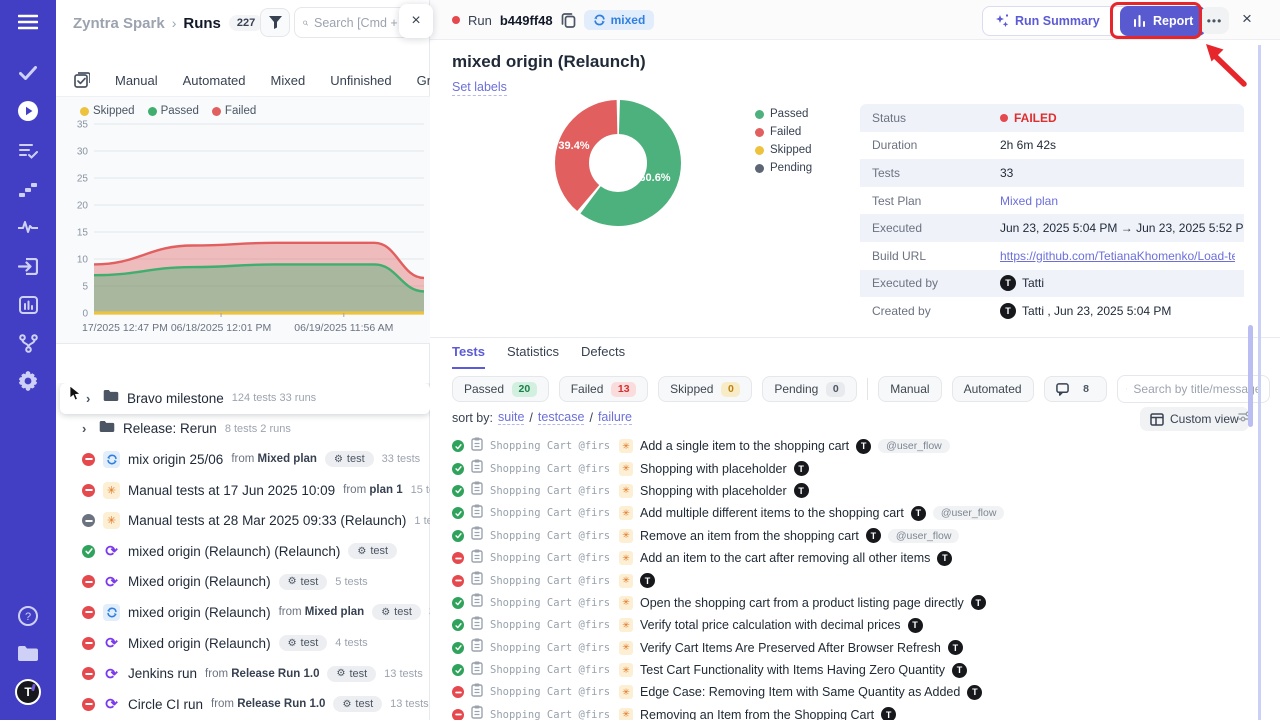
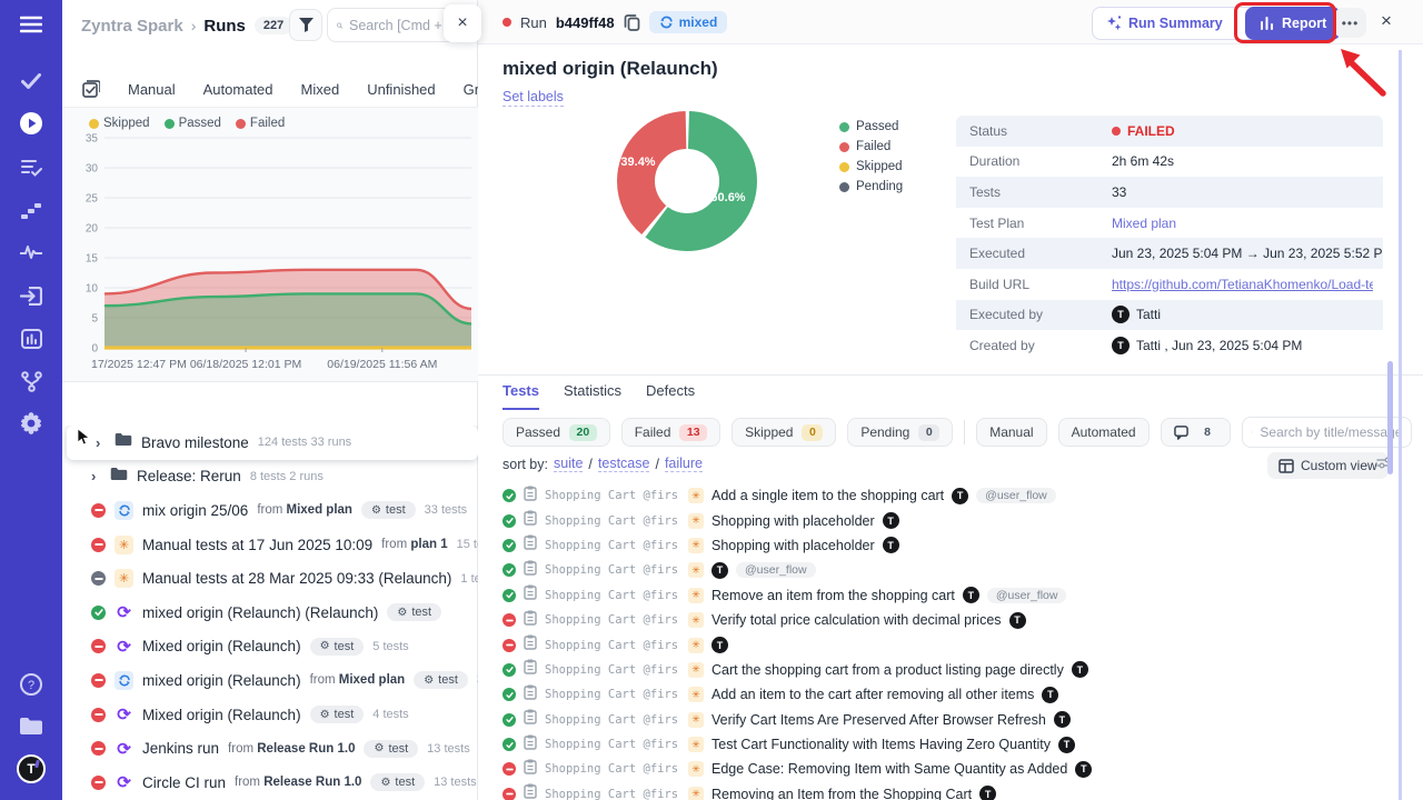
  ?
  T
  Zyntra Spark
  ›
  Runs
  227
  Search [Cmd +
  Manual
  Automated
  Mixed
  Unfinished
  Skipped
  Passed
  Failed
  35
  30
  25
  20
  15
  10
  5
  0
  17/2025 12:47 PM
  06/18/2025 12:01 PM
  06/19/2025 11:56 AM
  ›
  Bravo milestone
  124 tests 33 runs
  ›
  Release: Rerun
  8 tests 2 runs
  mix origin 25/06
  from Mixed plan
  ⚙
  test
  33 tests
  ✳
  Manual tests at 17 Jun 2025 10:09
  from plan 1
  ✳
  Manual tests at 28 Mar 2025 09:33 (Relaunch)
  ⟳
  mixed origin (Relaunch) (Relaunch)
  ⚙
  test
  ⟳
  Mixed origin (Relaunch)
  ⚙
  test
  5 tests
  mixed origin (Relaunch)
  from Mixed plan
  ⚙
  test
  ⟳
  Mixed origin (Relaunch)
  ⚙
  test
  4 tests
  ⟳
  Jenkins run
  from Release Run 1.0
  ⚙
  test
  13 tests
  ⟳
  Circle CI run
  from Release Run 1.0
  ⚙
  test
  13 tests
  ×
  Run
  b449ff48
  mixed
  Run Summary
  Report
  •••
  ×
  mixed origin (Relaunch)
  Set labels
  39.4%
  60.6%
  Passed
  Failed
  Skipped
  Pending
  Status
  FAILED
  Duration
  2h 6m 42s
  Tests
  33
  Test Plan
  Mixed plan
  Executed
  Jun 23, 2025 5:04 PM → Jun 23, 2025 5:52 P
  Build URL
  https://github.com/TetianaKhomenko/Load-te
  Executed by
  T
  Tatti
  Created by
  T
  Tatti , Jun 23, 2025 5:04 PM
  Tests
  Statistics
  Defects
  Passed
  20
  Failed
  13
  Skipped
  0
  Pending
  0
  Manual
  Automated
  8
  Search by title/messa
  sort by:
  suite
  /
  testcase
  /
  failure
  Custom view
  Shopping Cart @firs
  ✳
  Add a single item to the shopping cart
  T
  @user_flow
  Shopping Cart @firs
  ✳
  Shopping with placeholder
  T
  Shopping Cart @firs
  ✳
  Shopping with placeholder
  T
  Shopping Cart @firs
  ✳
- Add multiple different items to the shopping cart
  T
  @user_flow
  Shopping Cart @firs
  ✳
  Remove an item from the shopping cart
  T
  @user_flow
  Shopping Cart @firs
  ✳
- Add an item to the cart after removing all other items
+ Verify total price calculation with decimal prices
  T
  Shopping Cart @firs
  ✳
  T
  Shopping Cart @firs
  ✳
- Open the shopping cart from a product listing page directly
+ Cart the shopping cart from a product listing page directly
  T
  Shopping Cart @firs
  ✳
- Verify total price calculation with decimal prices
+ Add an item to the cart after removing all other items
  T
  Shopping Cart @firs
  ✳
  Verify Cart Items Are Preserved After Browser Refresh
  T
  Shopping Cart @firs
  ✳
  Test Cart Functionality with Items Having Zero Quantity
  T
  Shopping Cart @firs
  ✳
  Edge Case: Removing Item with Same Quantity as Added
  T
  Shopping Cart @firs
  ✳
  Removing an Item from the Shopping Cart
  T
